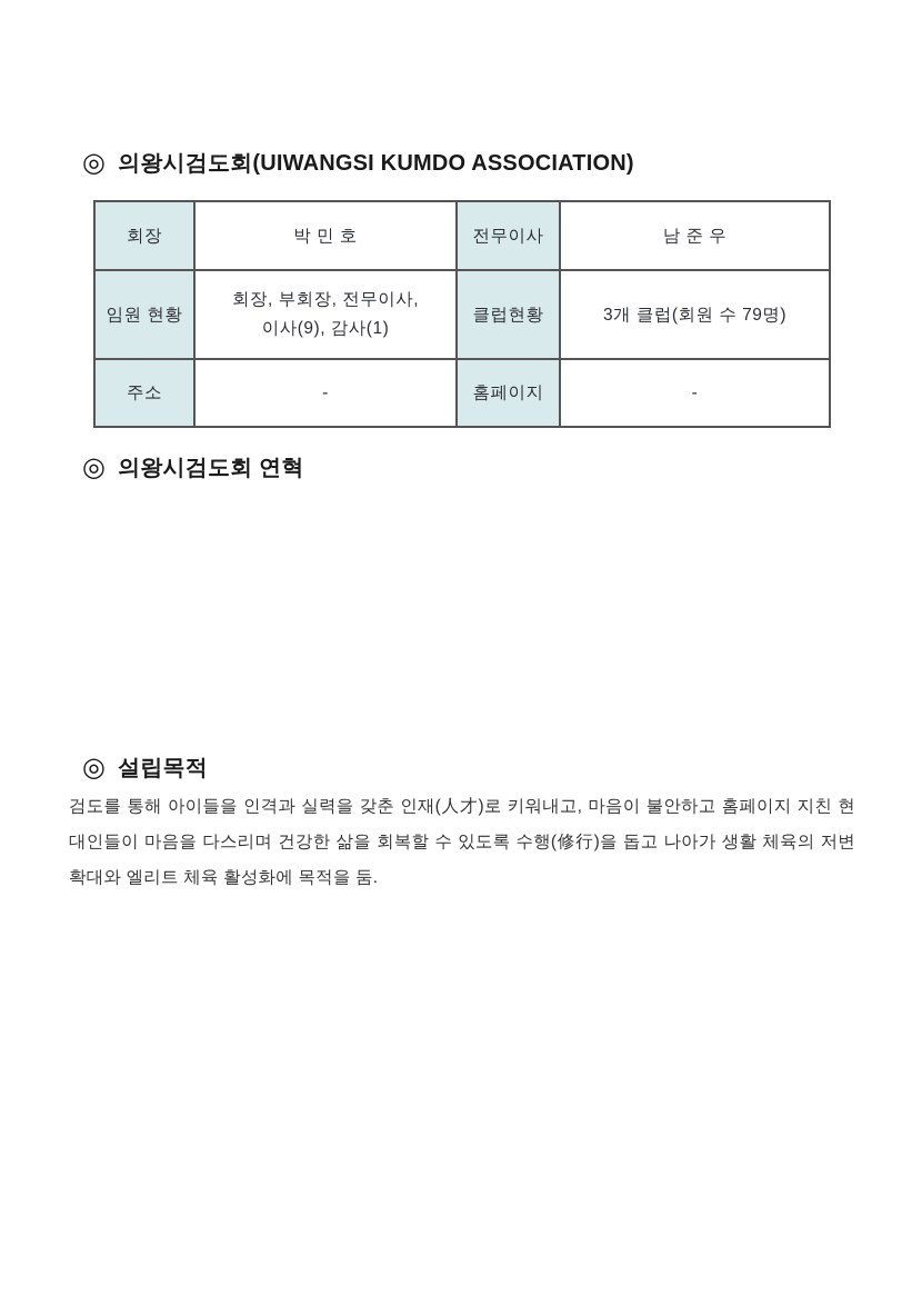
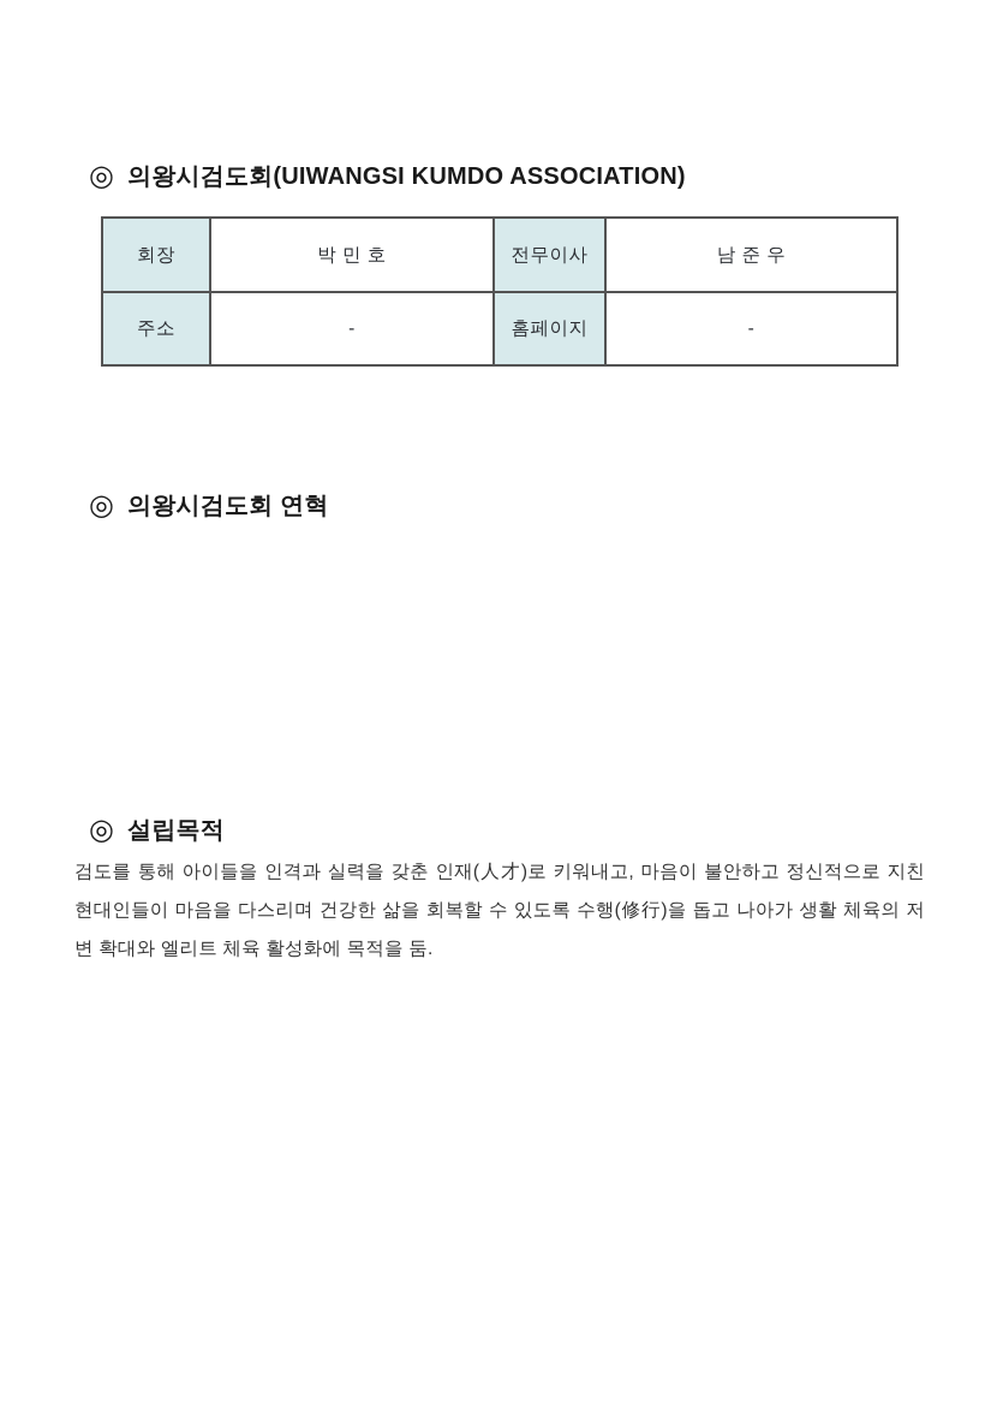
  ◎
  의왕시검도회(UIWANGSI KUMDO ASSOCIATION)
  회장	박 민 호	전무이사	남 준 우
- 임원 현황	회장, 부회장, 전무이사, 이사(9), 감사(1)	클럽현황	3개 클럽(회원 수 79명)
  주소	-	홈페이지	-
  ◎
  의왕시검도회 연혁
  ◎
  설립목적
- 검도를 통해 아이들을 인격과 실력을 갖춘 인재(人才)로 키워내고, 마음이 불안하고 홈페이지 지친 현대인들이 마음을 다스리며 건강한 삶을 회복할 수 있도록 수행(修行)을 돕고 나아가 생활 체육의 저변 확대와 엘리트 체육 활성화에 목적을 둠.
+ 검도를 통해 아이들을 인격과 실력을 갖춘 인재(人才)로 키워내고, 마음이 불안하고 정신적으로 지친 현대인들이 마음을 다스리며 건강한 삶을 회복할 수 있도록 수행(修行)을 돕고 나아가 생활 체육의 저변 확대와 엘리트 체육 활성화에 목적을 둠.
